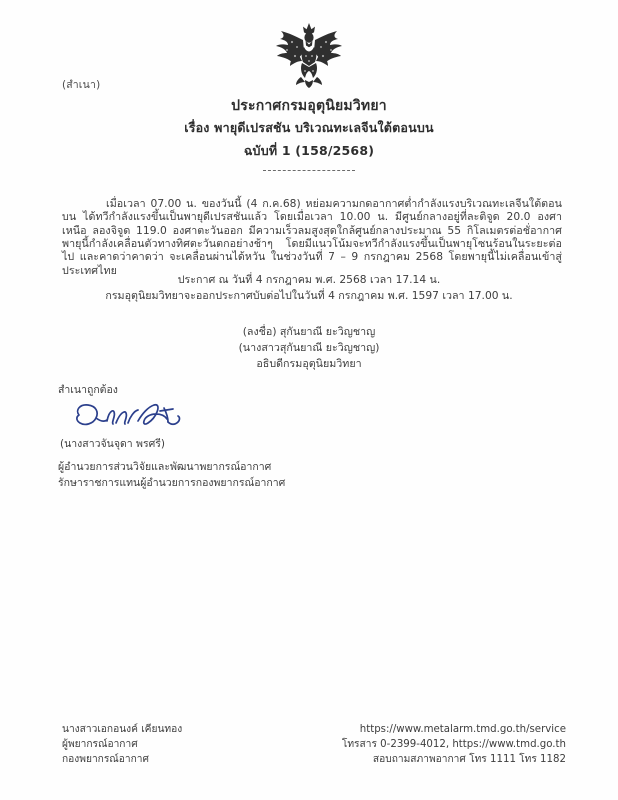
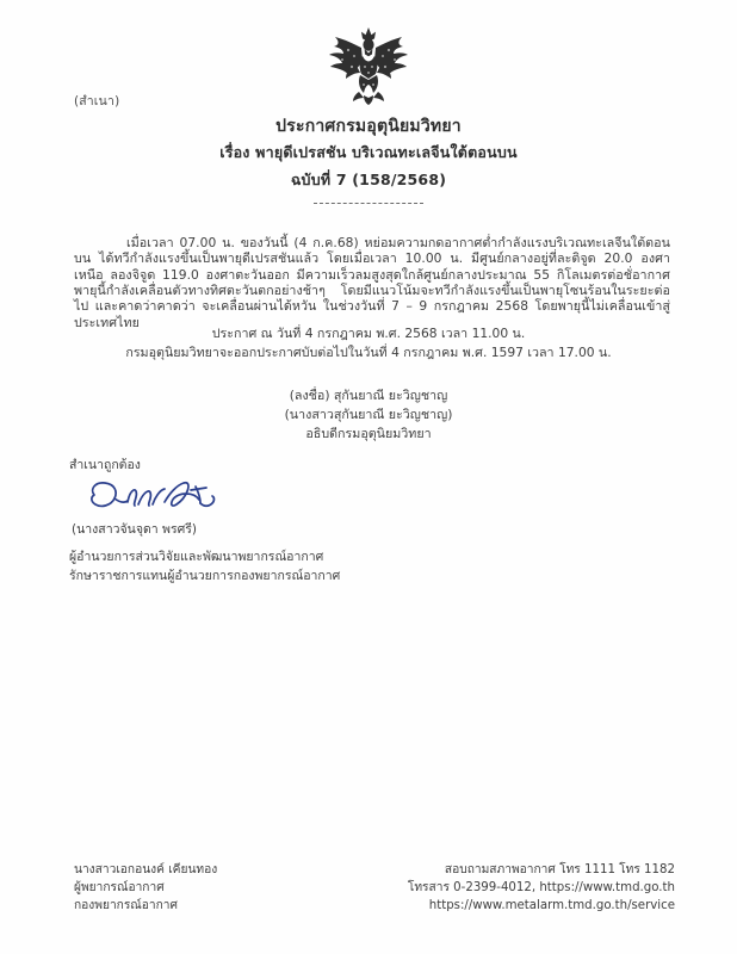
  (สำเนา)
  ประกาศกรมอุตุนิยมวิทยา
  เรื่อง พายุดีเปรสชัน บริเวณทะเลจีนใต้ตอนบน
- ฉบับที่ 1 (158/2568)
+ ฉบับที่ 7 (158/2568)
  เมื่อเวลา 07.00 น. ของวันนี้ (4 ก.ค.68) หย่อมความกดอากาศต่ำกำลังแรงบริเวณทะเลจีนใต้ตอนบน ได้ทวีกำลังแรงขึ้นเป็นพายุดีเปรสชันแล้ว โดยเมื่อเวลา 10.00 น. มีศูนย์กลางอยู่ที่ละติจูด 20.0 องศาเหนือ ลองจิจูด 119.0 องศาตะวันออก มีความเร็วลมสูงสุดใกล้ศูนย์กลางประมาณ 55 กิโลเมตรต่อชั่อากาศ พายุนี้กำลังเคลื่อนตัวทางทิศตะวันตกอย่างช้าๆ โดยมีแนวโน้มจะทวีกำลังแรงขึ้นเป็นพายุโซนร้อนในระยะต่อไป และคาดว่าคาดว่า จะเคลื่อนผ่านได้หวัน ในช่วงวันที่ 7 – 9 กรกฎาคม 2568 โดยพายุนี้ไม่เคลื่อนเข้าสู่ประเทศไทย
- ประกาศ ณ วันที่ 4 กรกฎาคม พ.ศ. 2568 เวลา 17.14 น.
+ ประกาศ ณ วันที่ 4 กรกฎาคม พ.ศ. 2568 เวลา 11.00 น.
  กรมอุตุนิยมวิทยาจะออกประกาศบับต่อไปในวันที่ 4 กรกฎาคม พ.ศ. 1597 เวลา 17.00 น.
  (ลงชื่อ) สุกันยาณี ยะวิญชาญ
  (นางสาวสุกันยาณี ยะวิญชาญ)
  อธิบดีกรมอุตุนิยมวิทยา
  สำเนาถูกต้อง
  (นางสาวจันจุดา พรศรี)
  ผู้อำนวยการส่วนวิจัยและพัฒนาพยากรณ์อากาศ
  รักษาราชการแทนผู้อำนวยการกองพยากรณ์อากาศ
  นางสาวเอกอนงค์ เคียนทอง
  ผู้พยากรณ์อากาศ
  กองพยากรณ์อากาศ
- https://www.metalarm.tmd.go.th/service
+ สอบถามสภาพอากาศ โทร 1111 โทร 1182
  โทรสาร 0-2399-4012, https://www.tmd.go.th
- สอบถามสภาพอากาศ โทร 1111 โทร 1182
+ https://www.metalarm.tmd.go.th/service
